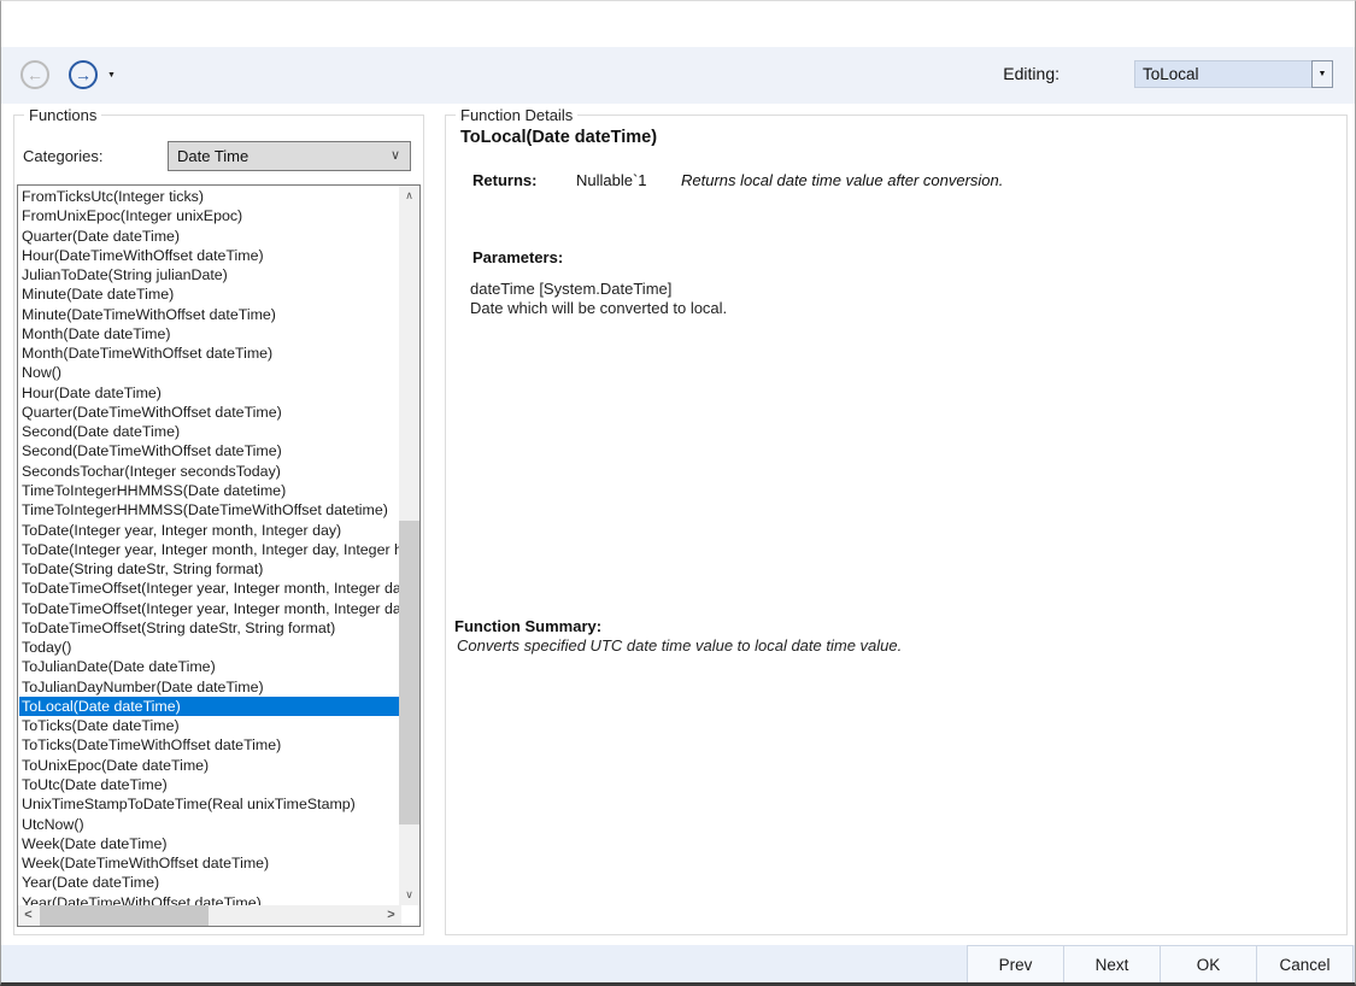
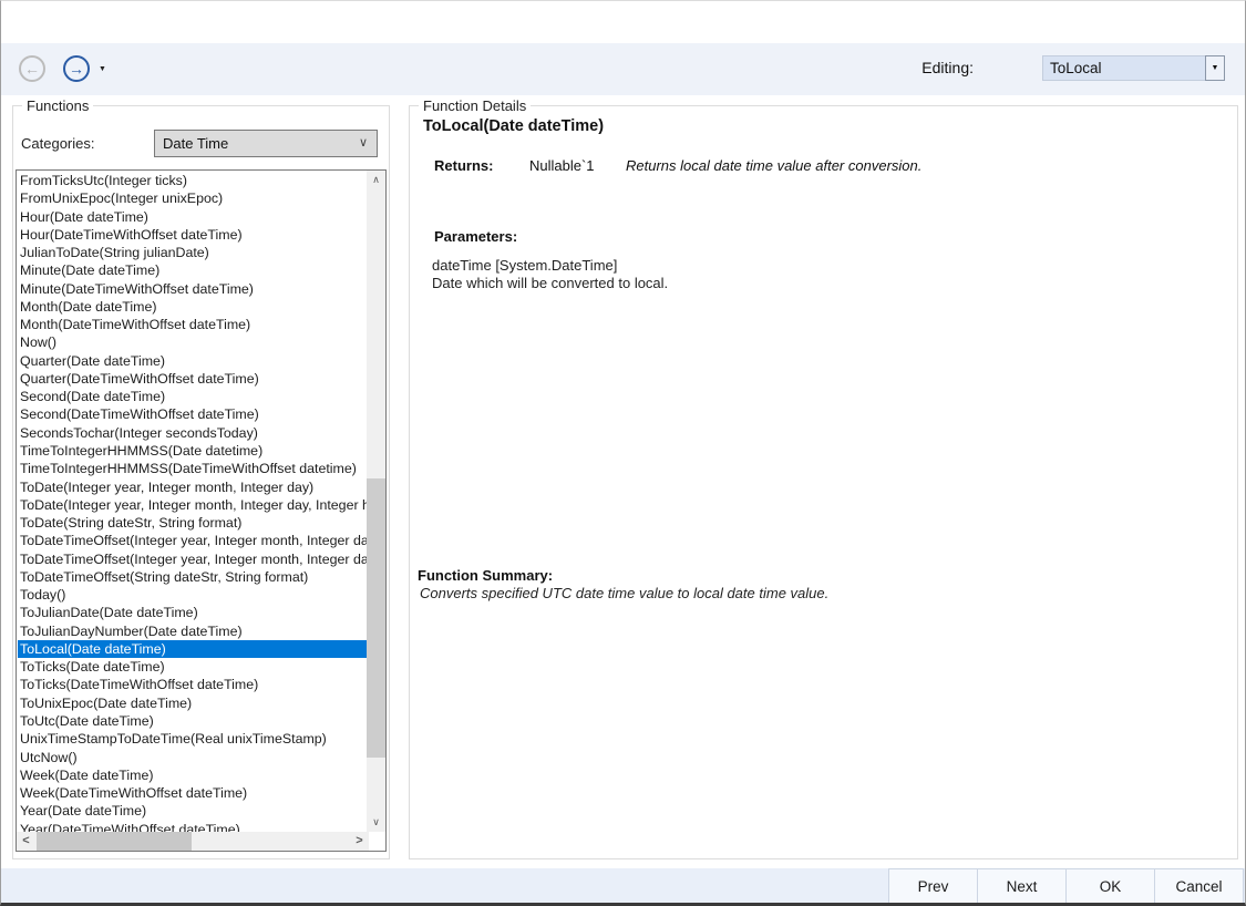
  ←
  →
  Editing:
  ToLocal
  Functions
  Categories:
  Date Time
  ∨
  FromTicksUtc(Integer ticks)
  FromUnixEpoc(Integer unixEpoc)
- Quarter(Date dateTime)
+ Hour(Date dateTime)
  Hour(DateTimeWithOffset dateTime)
  JulianToDate(String julianDate)
  Minute(Date dateTime)
  Minute(DateTimeWithOffset dateTime)
  Month(Date dateTime)
  Month(DateTimeWithOffset dateTime)
  Now()
- Hour(Date dateTime)
+ Quarter(Date dateTime)
  Quarter(DateTimeWithOffset dateTime)
  Second(Date dateTime)
  Second(DateTimeWithOffset dateTime)
  SecondsTochar(Integer secondsToday)
  TimeToIntegerHHMMSS(Date datetime)
  TimeToIntegerHHMMSS(DateTimeWithOffset datetime)
  ToDate(Integer year, Integer month, Integer day)
  ToDate(Integer year, Integer month, Integer day, Integer
  ToDate(String dateStr, String format)
  ToDateTimeOffset(Integer year, Integer month, Integer da
  ToDateTimeOffset(Integer year, Integer month, Integer da
  ToDateTimeOffset(String dateStr, String format)
  Today()
  ToJulianDate(Date dateTime)
  ToJulianDayNumber(Date dateTime)
  ToLocal(Date dateTime)
  ToTicks(Date dateTime)
  ToTicks(DateTimeWithOffset dateTime)
  ToUnixEpoc(Date dateTime)
  ToUtc(Date dateTime)
  UnixTimeStampToDateTime(Real unixTimeStamp)
  UtcNow()
  Week(Date dateTime)
  Week(DateTimeWithOffset dateTime)
  Year(Date dateTime)
  Year(DateTimeWithOffset dateTime)
  ∧
  ∨
  <
  >
  Function Details
  ToLocal(Date dateTime)
  Returns:
  Nullable`1
  Returns local date time value after conversion.
  Parameters:
  dateTime [System.DateTime]
  Date which will be converted to local.
  Function Summary:
  Converts specified UTC date time value to local date time value.
  Prev
  Next
  OK
  Cancel
